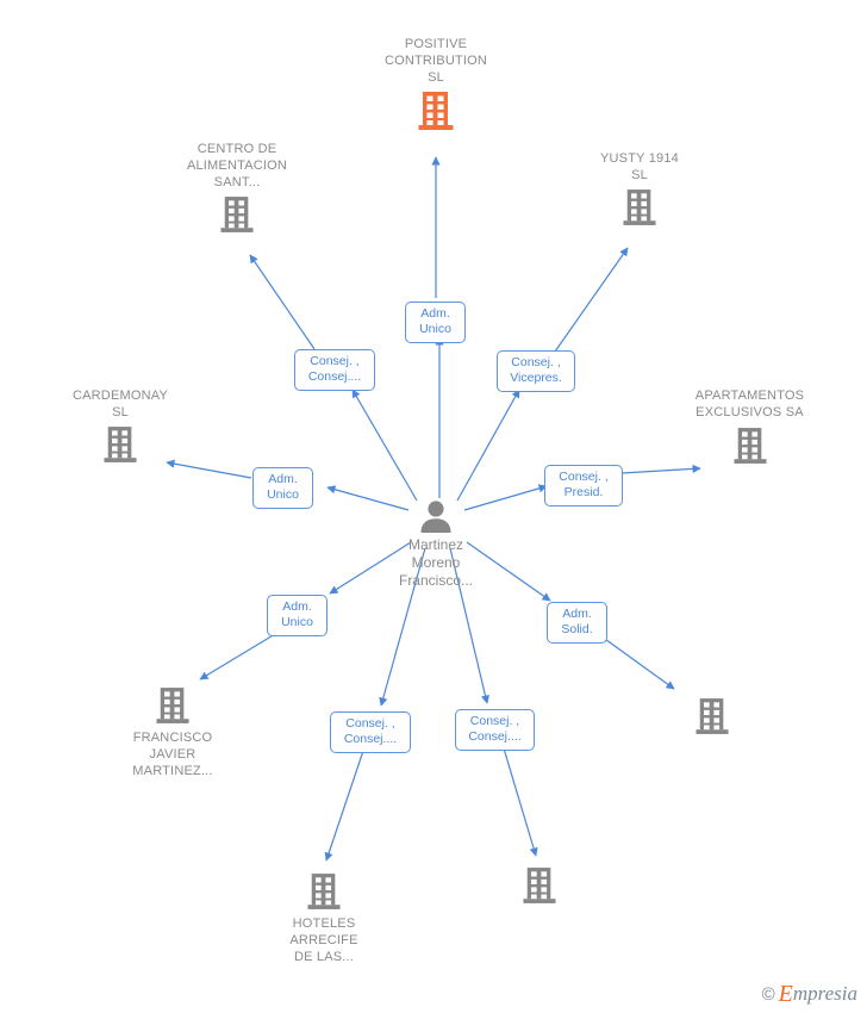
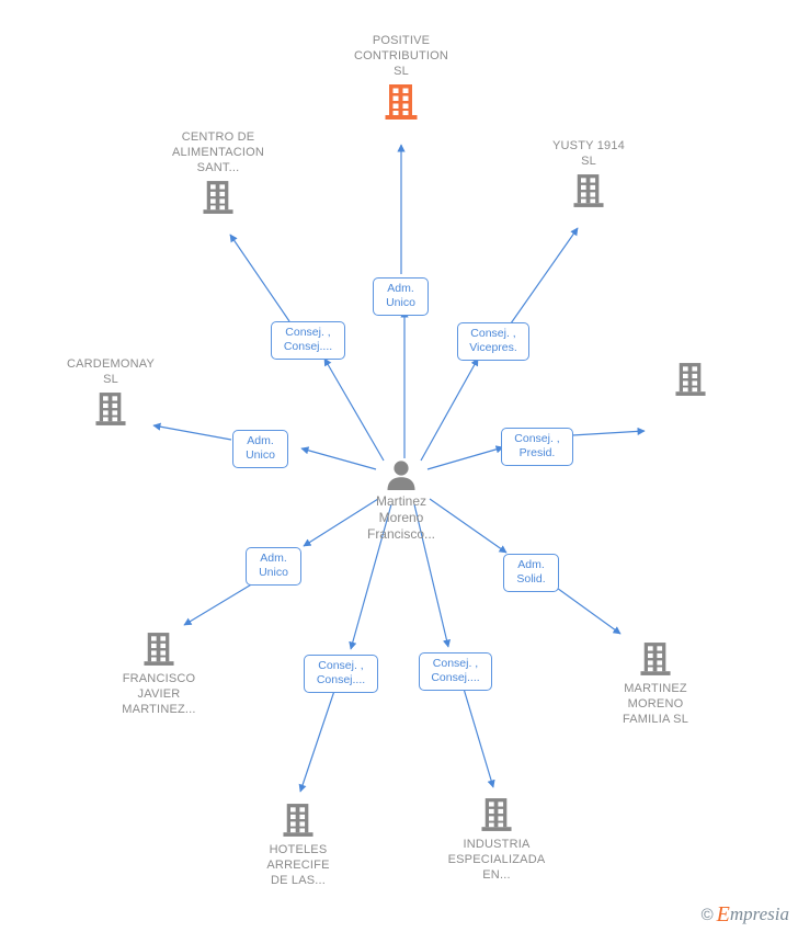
  POSITIVE
  CONTRIBUTION
  SL
  CENTRO DE
  ALIMENTACION
  SANT...
  YUSTY 1914
  SL
  CARDEMONAY
  SL
- APARTAMENTOS
- EXCLUSIVOS SA
  Martinez
  Moreno
  Francisco...
  FRANCISCO
  JAVIER
  MARTINEZ...
+ MARTINEZ
+ MORENO
+ FAMILIA SL
  HOTELES
  ARRECIFE
  DE LAS...
+ INDUSTRIA
+ ESPECIALIZADA
+ EN...
  Adm.
  Unico
  Consej. ,
  Consej....
  Consej. ,
  Vicepres.
  Adm.
  Unico
  Consej. ,
  Presid.
  Adm.
  Unico
  Adm.
  Solid.
  Consej. ,
  Consej....
  Consej. ,
  Consej....
  ©
  E
  mpresia
